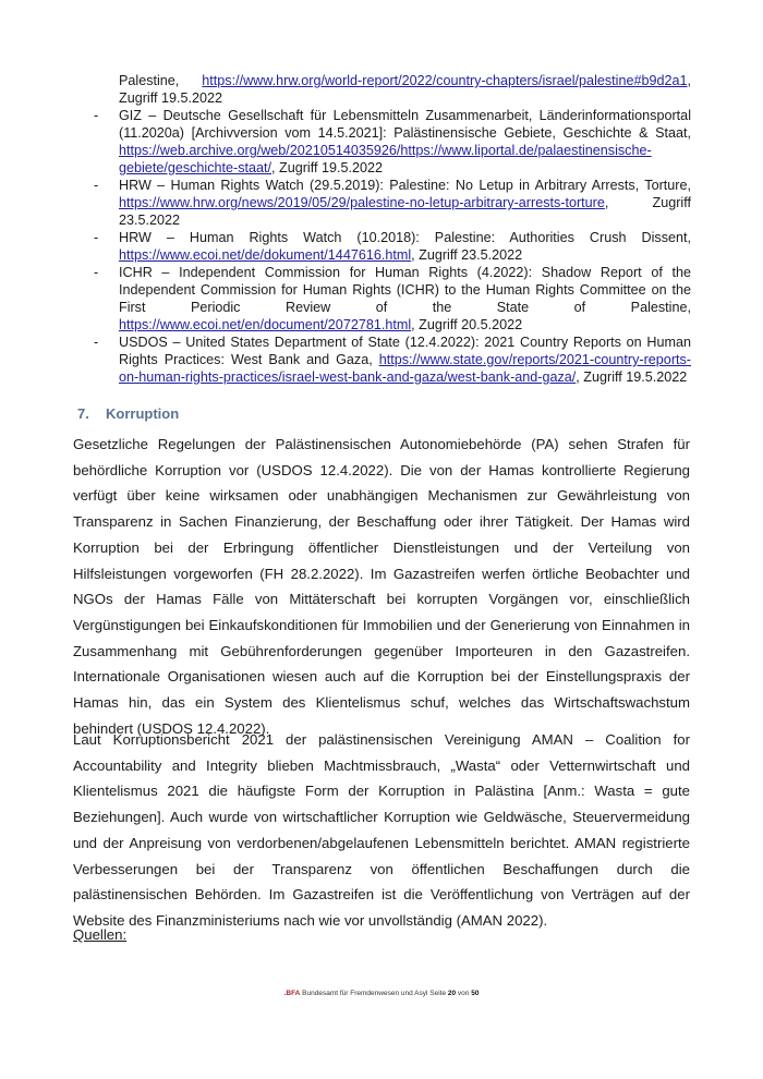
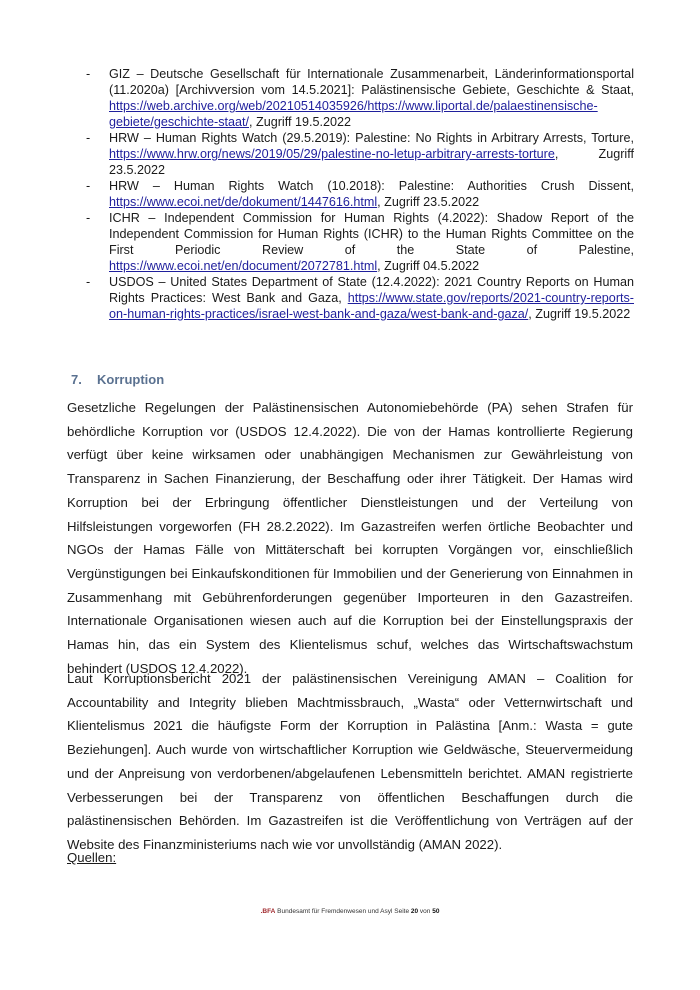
- Palestine, https://www.hrw.org/world-report/2022/country-chapters/israel/palestine#b9d2a1, Zugriff 19.5.2022
  -
- GIZ – Deutsche Gesellschaft für Lebensmitteln Zusammenarbeit, Länderinformationsportal (11.2020a) [Archivversion vom 14.5.2021]: Palästinensische Gebiete, Geschichte & Staat, https://web.archive.org/web/20210514035926/https://www.liportal.de/palaestinensische-gebiete/geschichte-staat/, Zugriff 19.5.2022
+ GIZ – Deutsche Gesellschaft für Internationale Zusammenarbeit, Länderinformationsportal (11.2020a) [Archivversion vom 14.5.2021]: Palästinensische Gebiete, Geschichte & Staat, https://web.archive.org/web/20210514035926/https://www.liportal.de/palaestinensische-gebiete/geschichte-staat/, Zugriff 19.5.2022
  -
- HRW – Human Rights Watch (29.5.2019): Palestine: No Letup in Arbitrary Arrests, Torture, https://www.hrw.org/news/2019/05/29/palestine-no-letup-arbitrary-arrests-torture, Zugriff 23.5.2022
+ HRW – Human Rights Watch (29.5.2019): Palestine: No Rights in Arbitrary Arrests, Torture, https://www.hrw.org/news/2019/05/29/palestine-no-letup-arbitrary-arrests-torture, Zugriff 23.5.2022
  -
  HRW – Human Rights Watch (10.2018): Palestine: Authorities Crush Dissent, https://www.ecoi.net/de/dokument/1447616.html, Zugriff 23.5.2022
  -
- ICHR – Independent Commission for Human Rights (4.2022): Shadow Report of the Independent Commission for Human Rights (ICHR) to the Human Rights Committee on the First Periodic Review of the State of Palestine, https://www.ecoi.net/en/document/2072781.html, Zugriff 20.5.2022
+ ICHR – Independent Commission for Human Rights (4.2022): Shadow Report of the Independent Commission for Human Rights (ICHR) to the Human Rights Committee on the First Periodic Review of the State of Palestine, https://www.ecoi.net/en/document/2072781.html, Zugriff 04.5.2022
  -
  USDOS – United States Department of State (12.4.2022): 2021 Country Reports on Human Rights Practices: West Bank and Gaza, https://www.state.gov/reports/2021-country-reports-on-human-rights-practices/israel-west-bank-and-gaza/west-bank-and-gaza/, Zugriff 19.5.2022
  7.
  Korruption
  Gesetzliche Regelungen der Palästinensischen Autonomiebehörde (PA) sehen Strafen für behördliche Korruption vor (USDOS 12.4.2022). Die von der Hamas kontrollierte Regierung verfügt über keine wirksamen oder unabhängigen Mechanismen zur Gewährleistung von Transparenz in Sachen Finanzierung, der Beschaffung oder ihrer Tätigkeit. Der Hamas wird Korruption bei der Erbringung öffentlicher Dienstleistungen und der Verteilung von Hilfsleistungen vorgeworfen (FH 28.2.2022). Im Gazastreifen werfen örtliche Beobachter und NGOs der Hamas Fälle von Mittäterschaft bei korrupten Vorgängen vor, einschließlich Vergünstigungen bei Einkaufskonditionen für Immobilien und der Generierung von Einnahmen in Zusammenhang mit Gebührenforderungen gegenüber Importeuren in den Gazastreifen. Internationale Organisationen wiesen auch auf die Korruption bei der Einstellungspraxis der Hamas hin, das ein System des Klientelismus schuf, welches das Wirtschaftswachstum behindert (USDOS 12.4.2022).
  Laut Korruptionsbericht 2021 der palästinensischen Vereinigung AMAN – Coalition for Accountability and Integrity blieben Machtmissbrauch, „Wasta“ oder Vetternwirtschaft und Klientelismus 2021 die häufigste Form der Korruption in Palästina [Anm.: Wasta = gute Beziehungen]. Auch wurde von wirtschaftlicher Korruption wie Geldwäsche, Steuervermeidung und der Anpreisung von verdorbenen/abgelaufenen Lebensmitteln berichtet. AMAN registrierte Verbesserungen bei der Transparenz von öffentlichen Beschaffungen durch die palästinensischen Behörden. Im Gazastreifen ist die Veröffentlichung von Verträgen auf der Website des Finanzministeriums nach wie vor unvollständig (AMAN 2022).
  Quellen:
